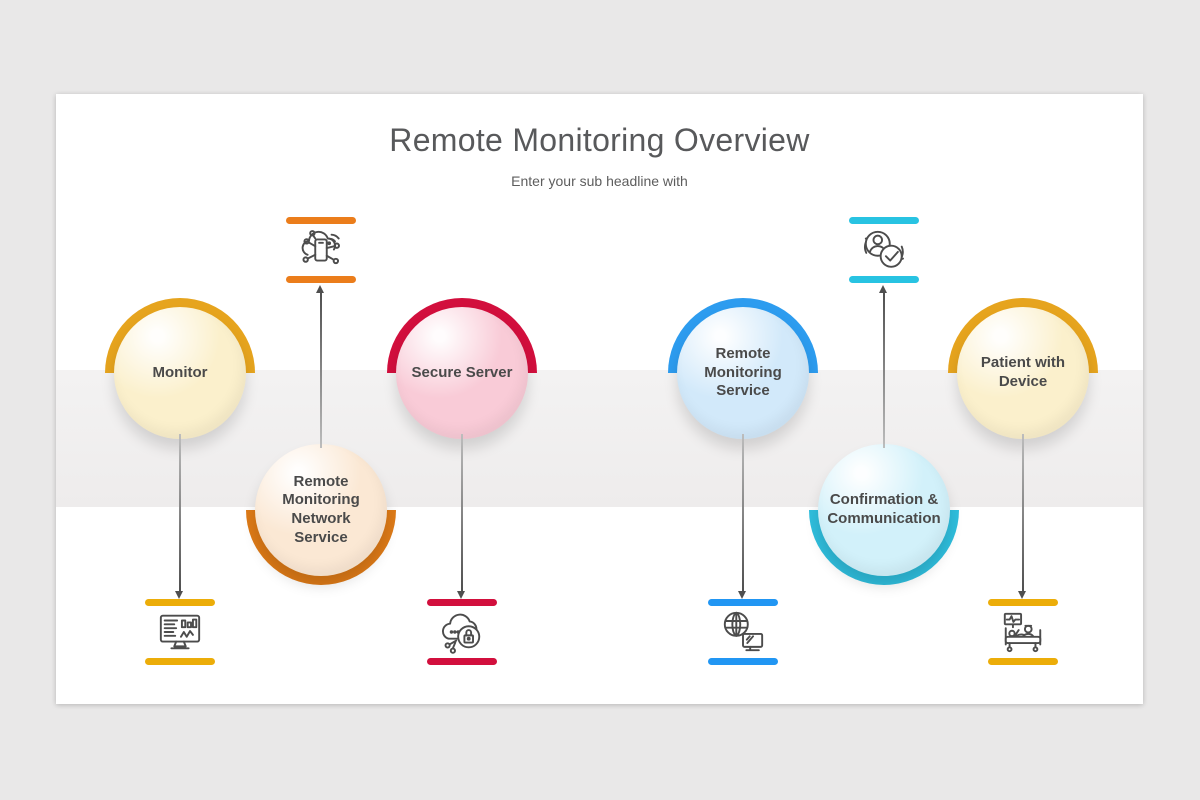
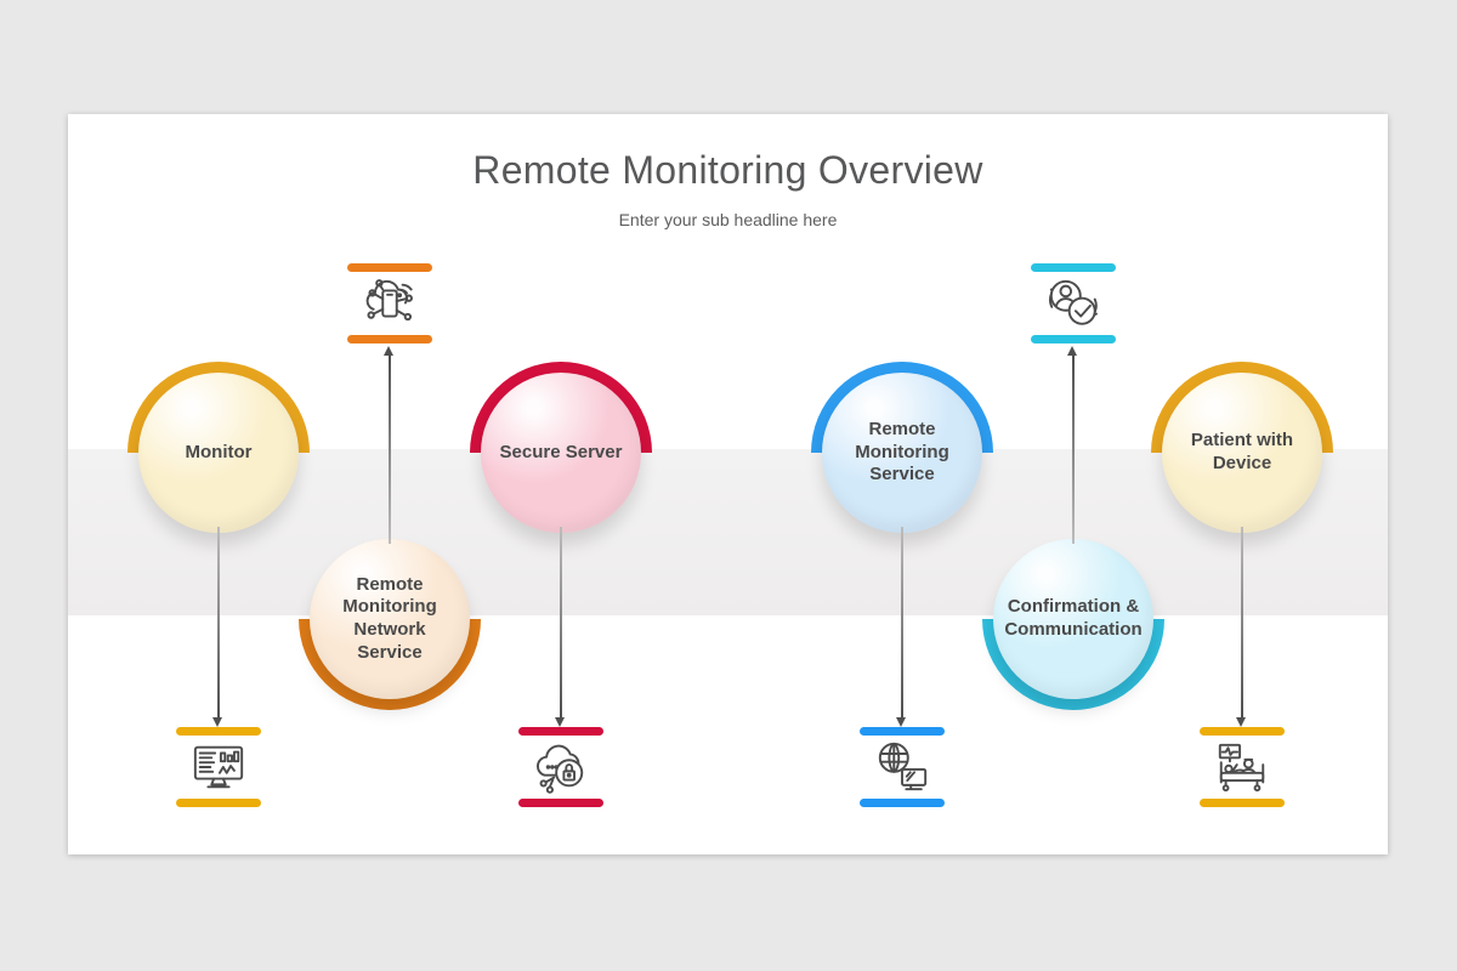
  Remote Monitoring Overview
- Enter your sub headline with
+ Enter your sub headline here
  Monitor
  Remote Monitoring Network Service
  Secure Server
  Remote Monitoring Service
  Confirmation & Communication
  Patient with Device
